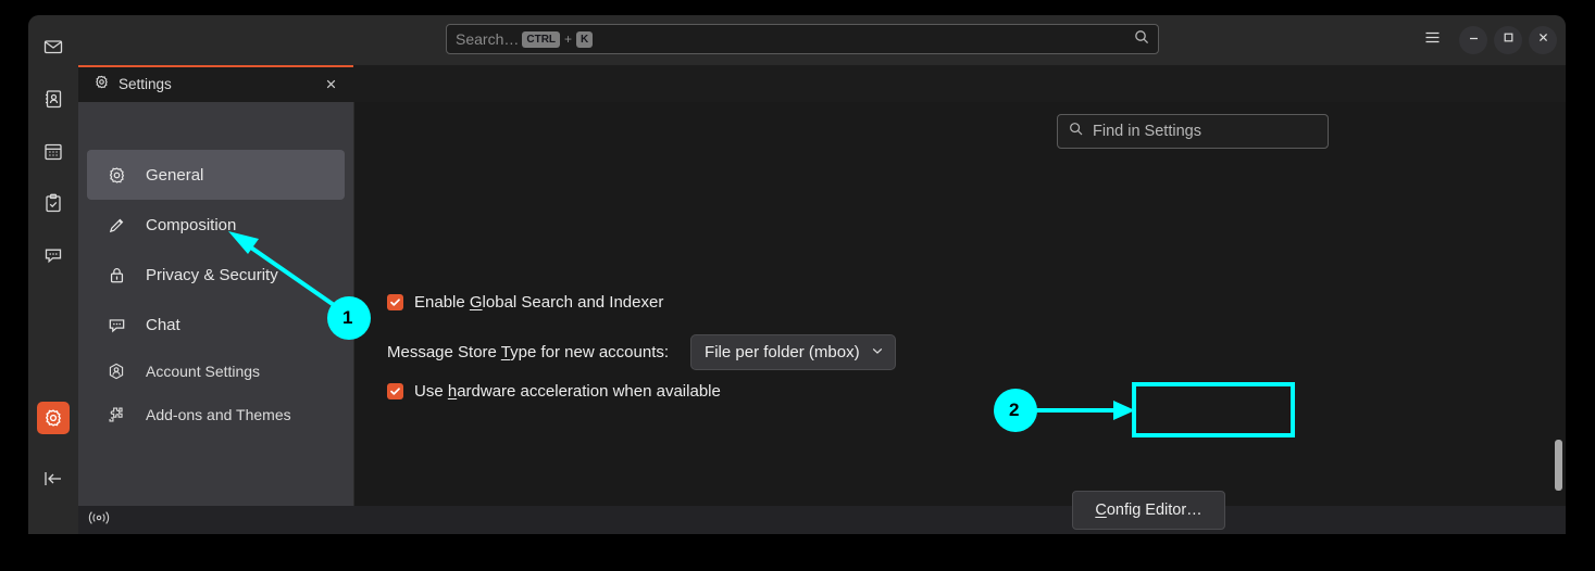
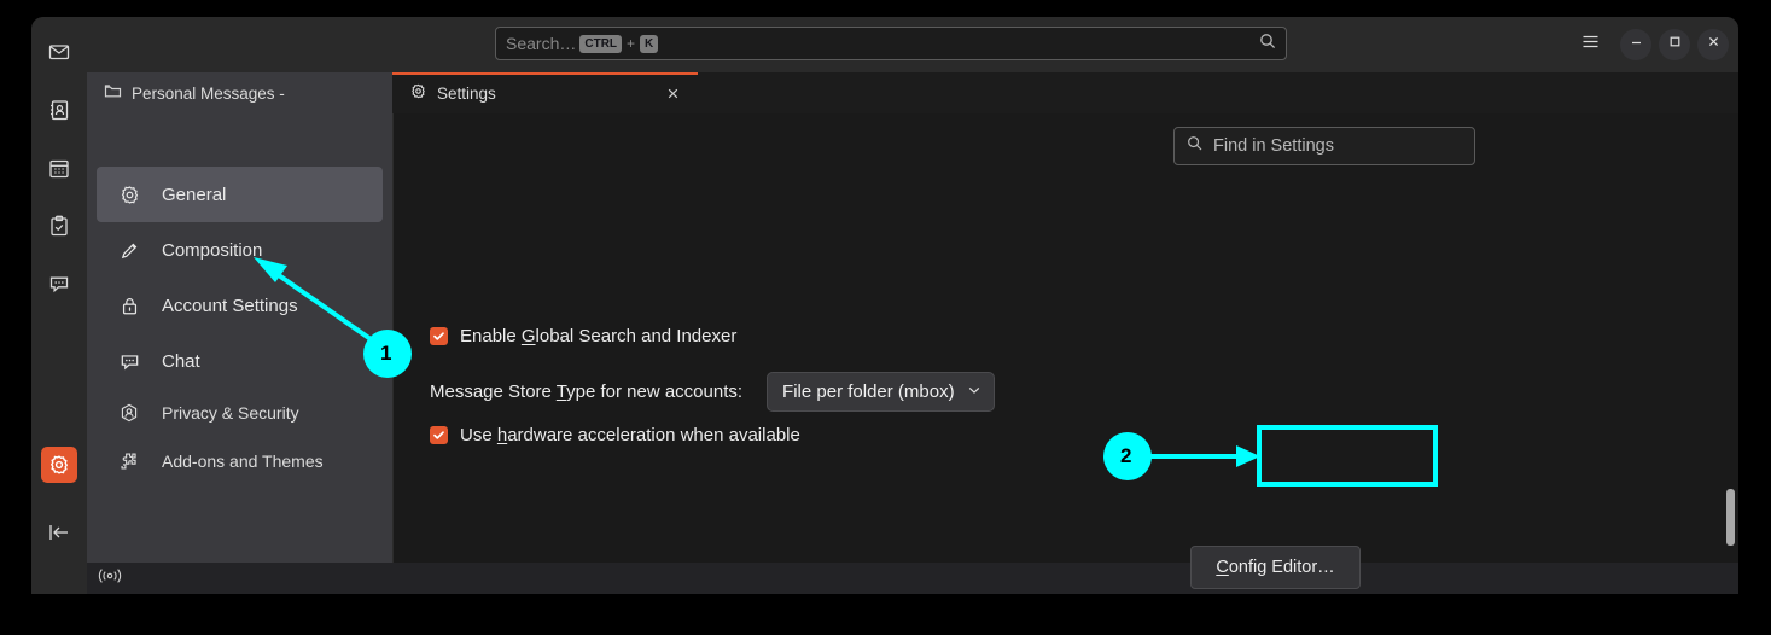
  Search…
  CTRL
  +
  K
+ Personal Messages -
  Settings
  General
  Composition
- Privacy & Security
+ Account Settings
  Chat
- Account Settings
+ Privacy & Security
  Add-ons and Themes
  Find in Settings
  Enable Global Search and Indexer
  Message Store Type for new accounts:
  File per folder (mbox)
  Use hardware acceleration when available
  Config Editor…
  1
  2
